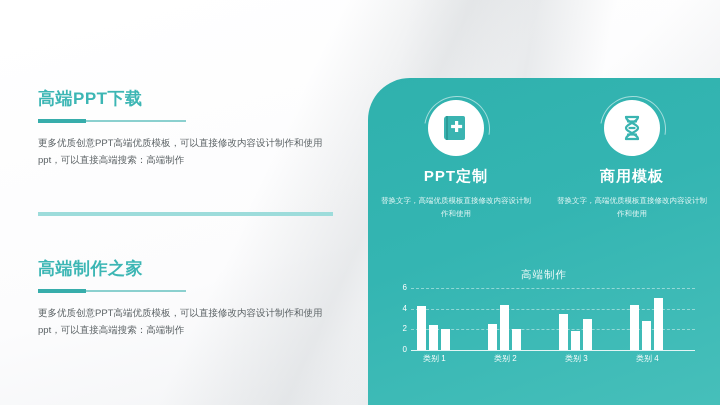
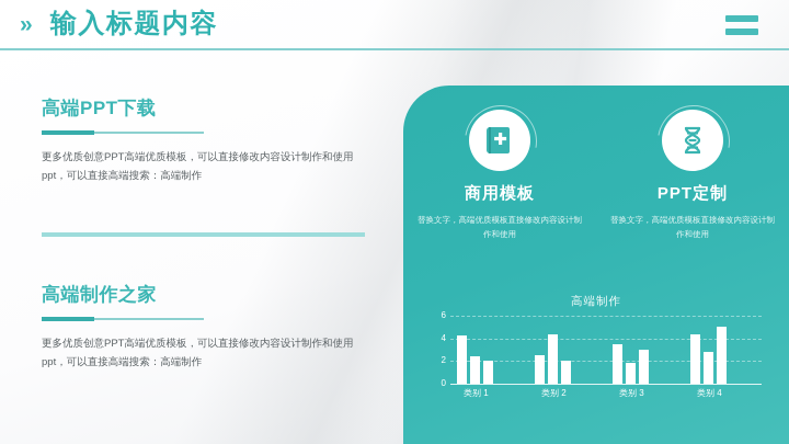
+ »
+ 输入标题内容
  高端PPT下载
  更多优质创意PPT高端优质模板，可以直接修改内容设计制作和使用ppt，可以直接高端搜索：高端制作
  高端制作之家
  更多优质创意PPT高端优质模板，可以直接修改内容设计制作和使用ppt，可以直接高端搜索：高端制作
- PPT定制
+ 商用模板
  替换文字，高端优质模板直接修改内容设计制作和使用
- 商用模板
+ PPT定制
  替换文字，高端优质模板直接修改内容设计制作和使用
  高端制作
  0
  2
  4
  6
  类别 1
  类别 2
  类别 3
  类别 4
